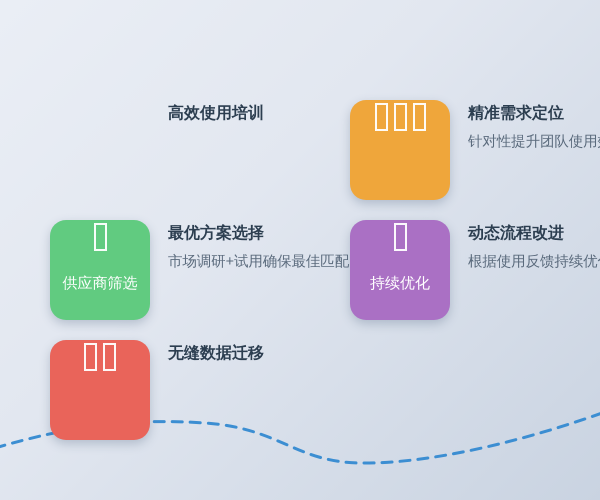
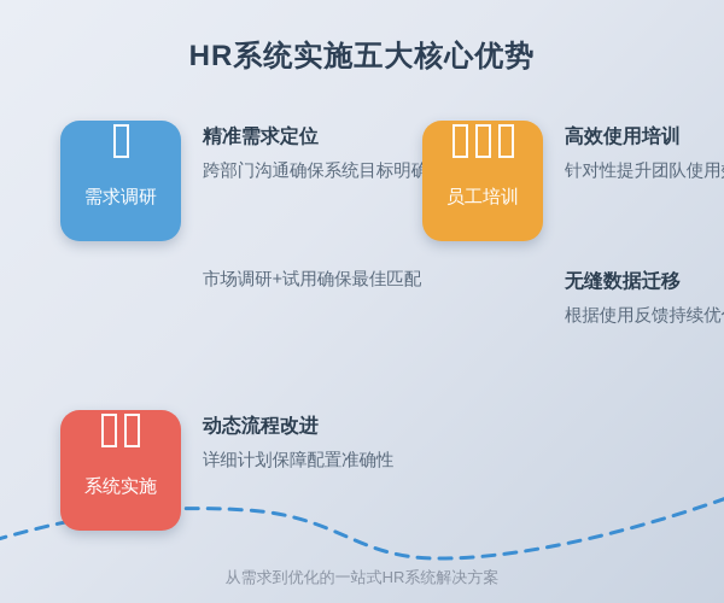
+ HR系统实施五大核心优势
+ 需求调研
- 高效使用培训
+ 精准需求定位
+ 跨部门沟通确保系统目标明确
+ 员工培训
- 精准需求定位
+ 高效使用培训
  针对性提升团队使用
- 供应商筛选
- 最优方案选择
  市场调研+试用确保最佳匹配
- 持续优化
- 动态流程改进
+ 无缝数据迁移
  根据使用反馈持续优
+ 系统实施
- 无缝数据迁移
+ 动态流程改进
+ 详细计划保障配置准确性
+ 从需求到优化的一站式HR系统解决方案
